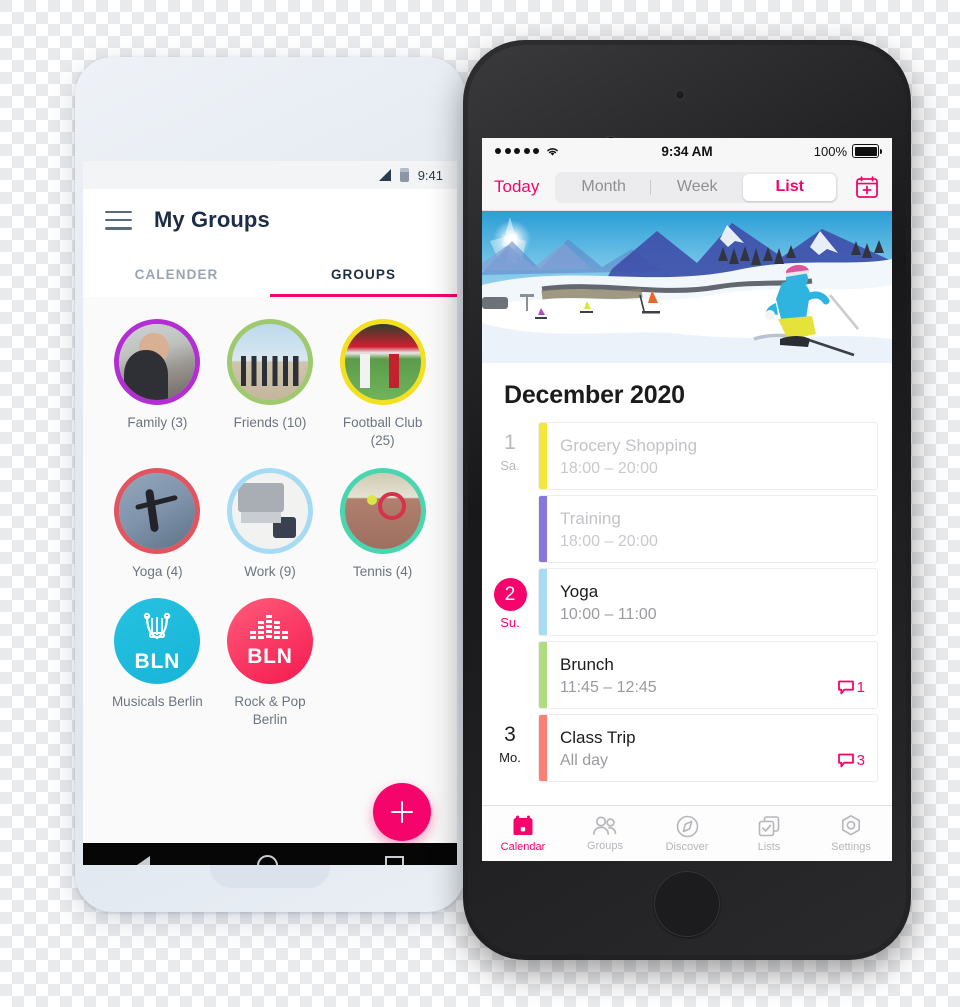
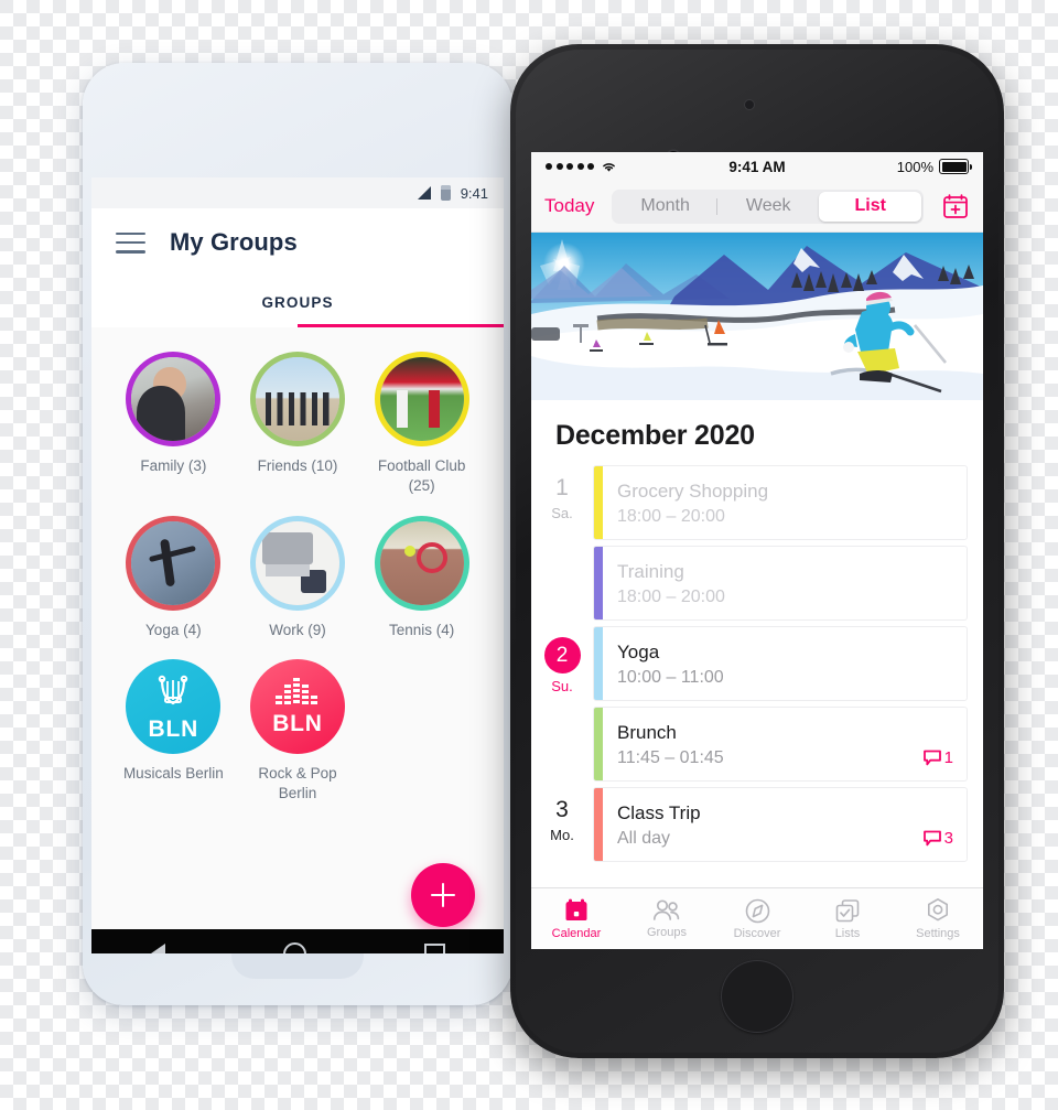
  9:41
  My Groups
- CALENDER
  GROUPS
  Family (3)
  Friends (10)
  Football Club (25)
  Yoga (4)
  Work (9)
  Tennis (4)
  BLN
  Musicals Berlin
  BLN
  Rock & Pop Berlin
- 9:34 AM
+ 9:41 AM
  100%
  Today
  Month
  Week
  List
  December 2020
  1
  Sa.
  Grocery Shopping
  18:00 – 20:00
  Training
  18:00 – 20:00
  2
  Su.
  Yoga
  10:00 – 11:00
  Brunch
- 11:45 – 12:45
+ 11:45 – 01:45
  1
  3
  Mo.
  Class Trip
  All day
  3
  Calendar
  Groups
  Discover
  Lists
  Settings
